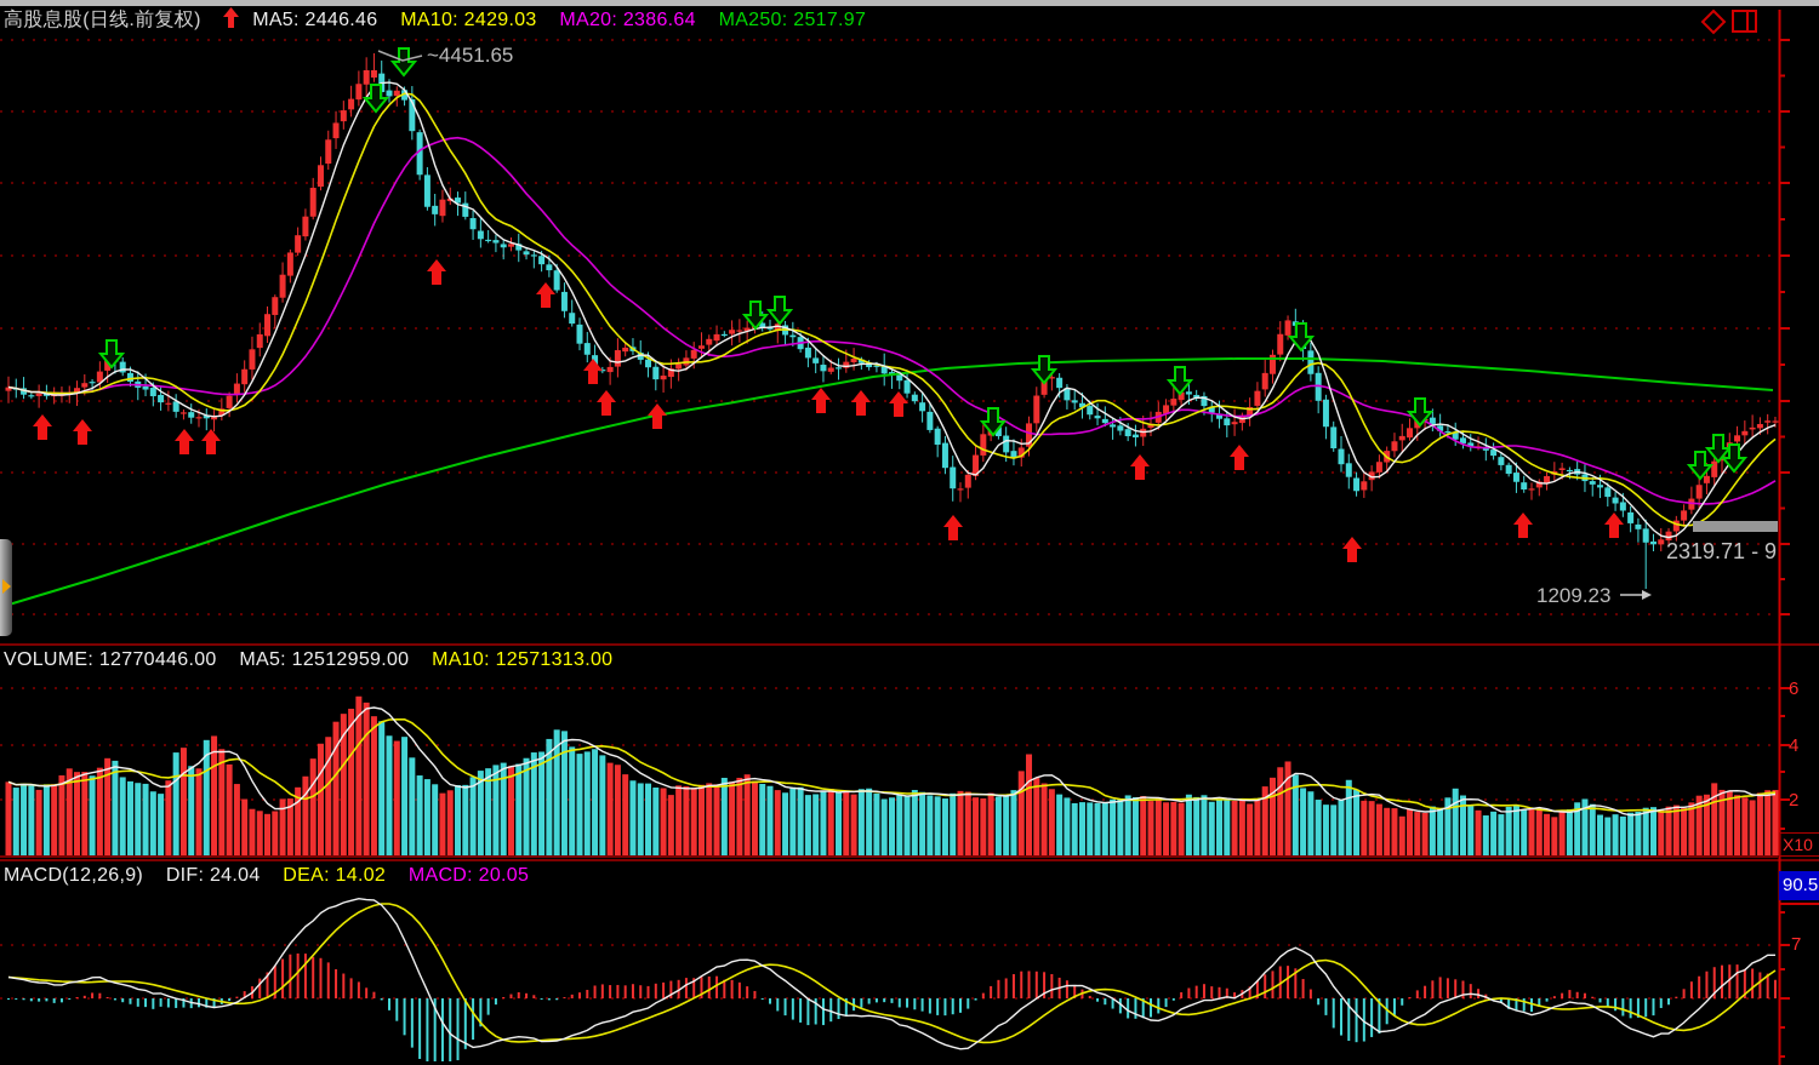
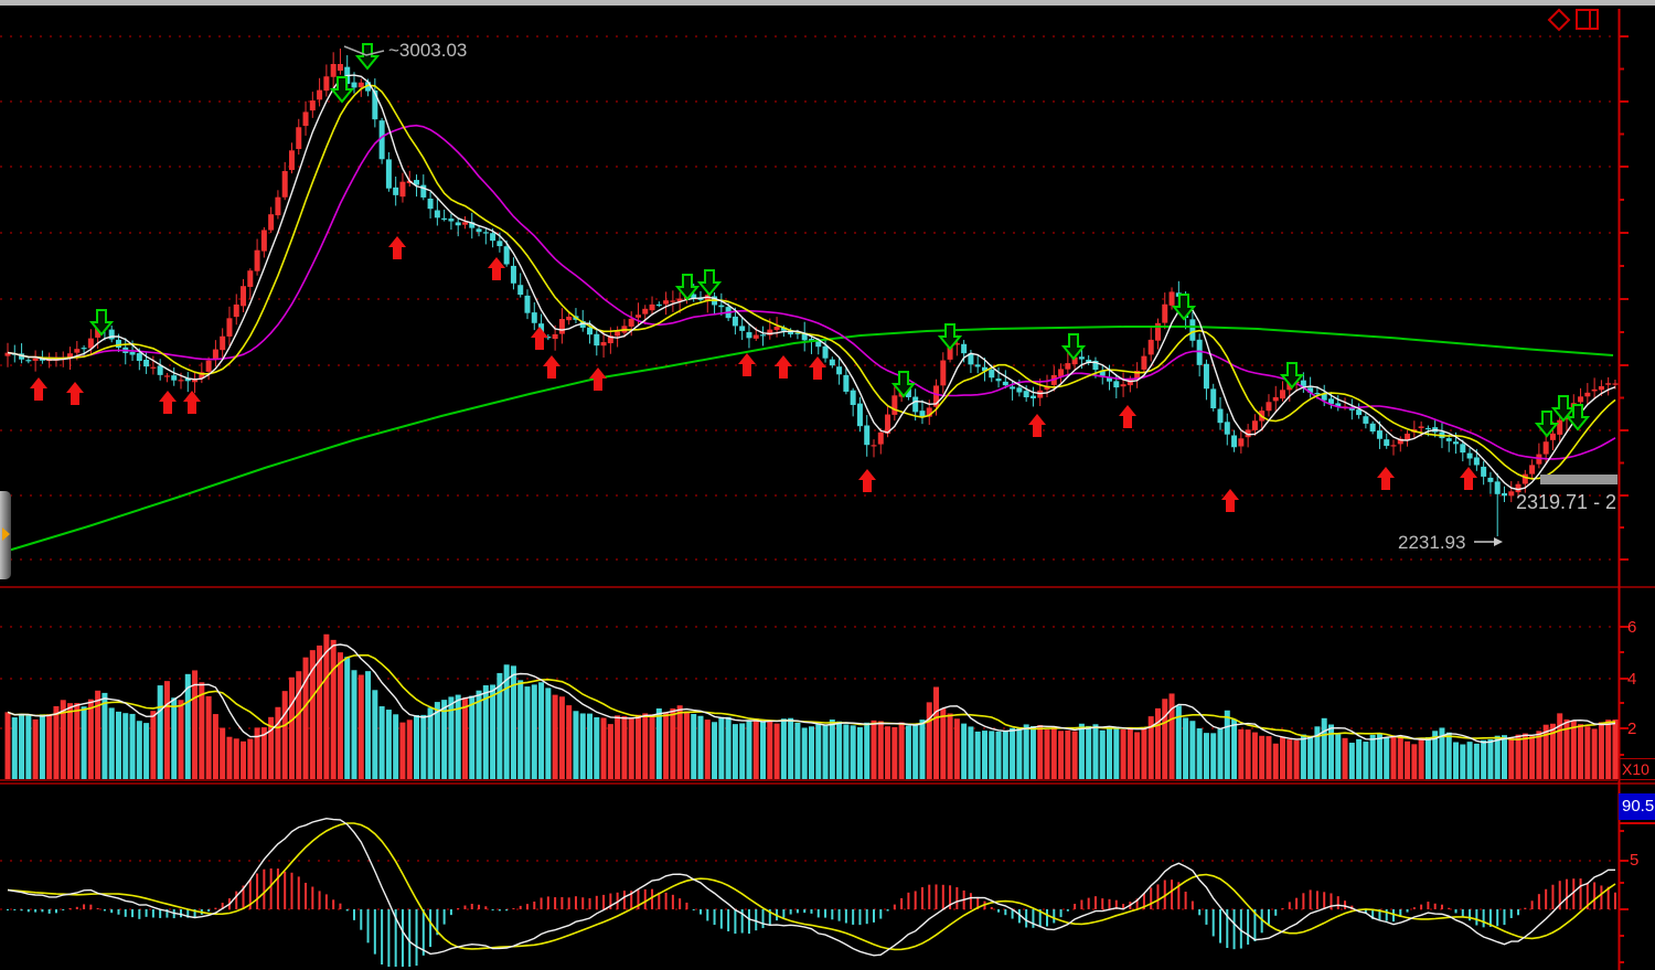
- ~4451.65
+ ~3003.03
- 1209.23
+ 2231.93
- 2319.71 - 9
+ 2319.71 - 2
- 高股息股(日线.前复权) MA5: 2446.46 MA10: 2429.03 MA20: 2386.64 MA250: 2517.97
- VOLUME: 12770446.00 MA5: 12512959.00 MA10: 12571313.00
- MACD(12,26,9) DIF: 24.04 DEA: 14.02 MACD: 20.05
  6
  4
  2
  X10
  90.5
- 7
+ 5
